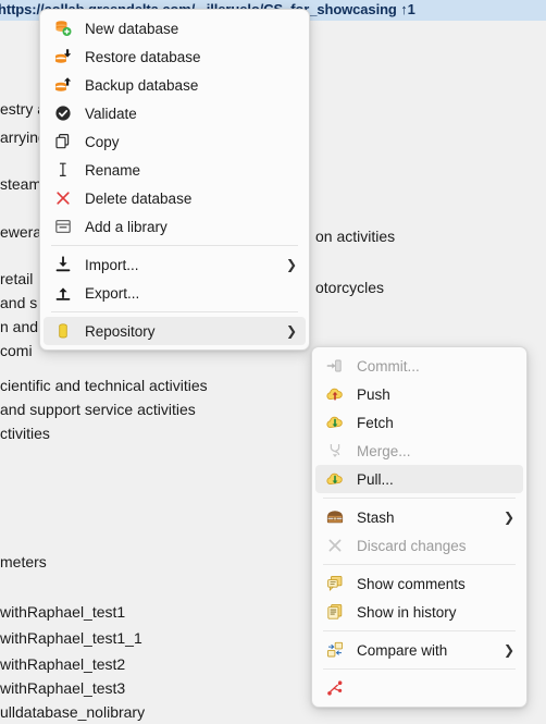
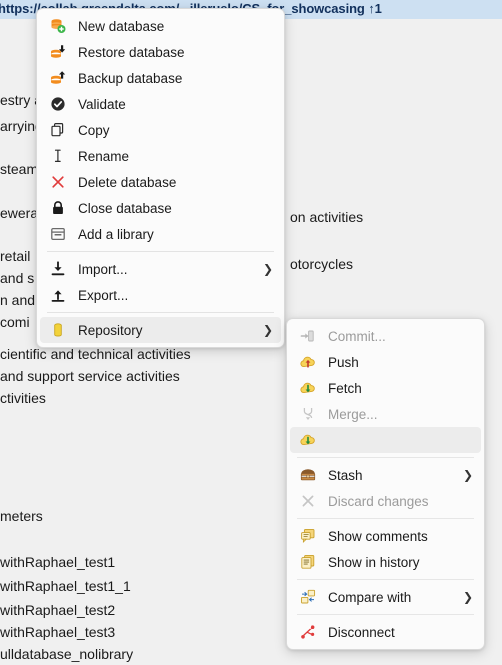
  estry
  arryin
  steam
  ewera
  retail
  and s
  n and
  comi
  cientific and technical activities
  and support service activities
  ctivities
  meters
  withRaphael_test1
  withRaphael_test1_1
  withRaphael_test2
  withRaphael_test3
  ulldatabase_nolibrary
  on activities
  otorcycles
  New database
  Restore database
  Backup database
  Validate
  Copy
  Rename
  Delete database
+ Close database
  Add a library
  Import...
  ❯
  Export...
  Repository
  ❯
  Commit...
  Push
  Fetch
  Merge...
- Pull...
  Stash
  ❯
  Discard changes
  Show comments
  Show in history
  Compare with
  ❯
+ Disconnect
